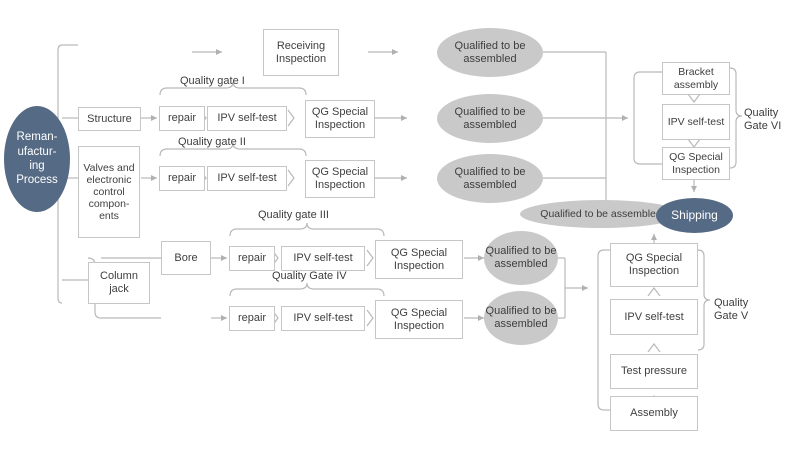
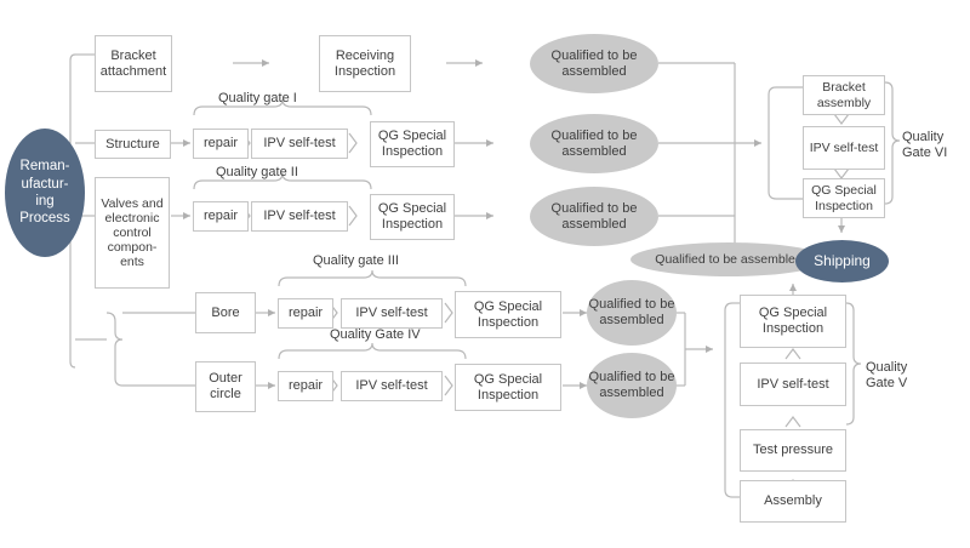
  Reman-
  ufactur-
  ing
  Process
+ Bracket attachment
  Structure
  Valves and electronic control compon-ents
- Column jack
  Bore
+ Outer circle
  Receiving Inspection
  Quality gate I
  repair
  IPV self-test
  QG Special Inspection
  Quality gate II
  repair
  IPV self-test
  QG Special Inspection
  Quality gate III
  repair
  IPV self-test
  QG Special Inspection
  Quality Gate IV
  repair
  IPV self-test
  QG Special Inspection
  Qualified to be assembled
  Qualified to be assembled
  Qualified to be assembled
  Qualified to be assembled
  Qualified to be assembled
  Qualified to be assemble
  Bracket assembly
  IPV self-test
  QG Special Inspection
  Quality
  Gate VI
  Shipping
  QG Special Inspection
  IPV self-test
  Test pressure
  Assembly
  Quality
  Gate V
